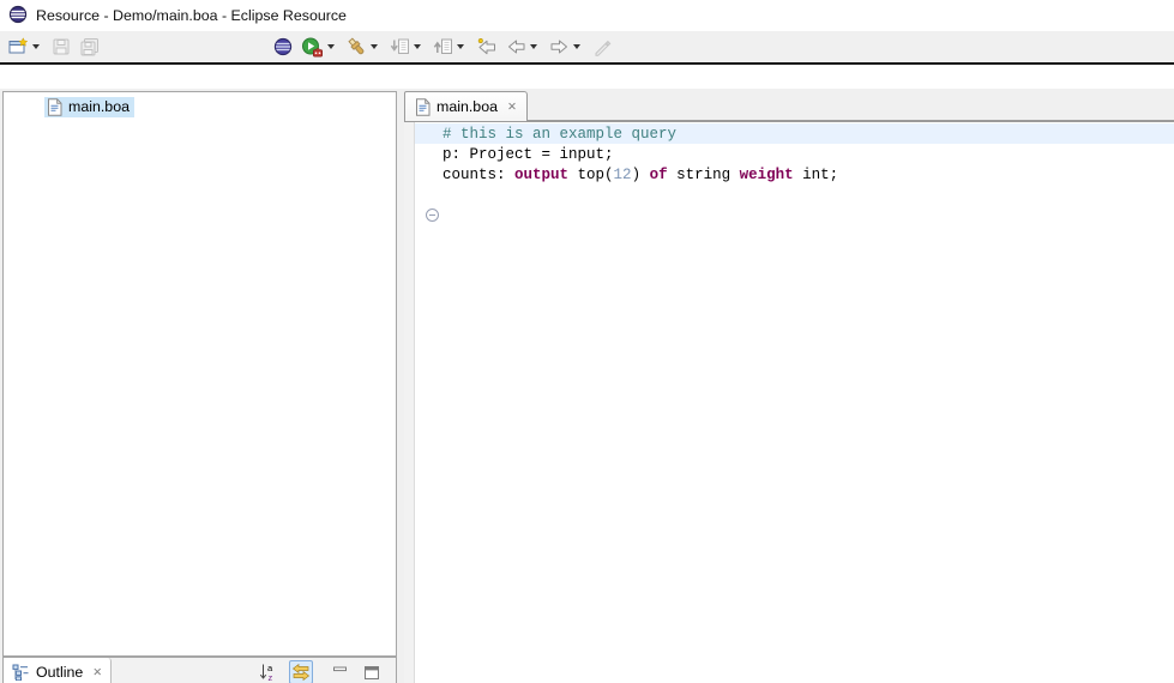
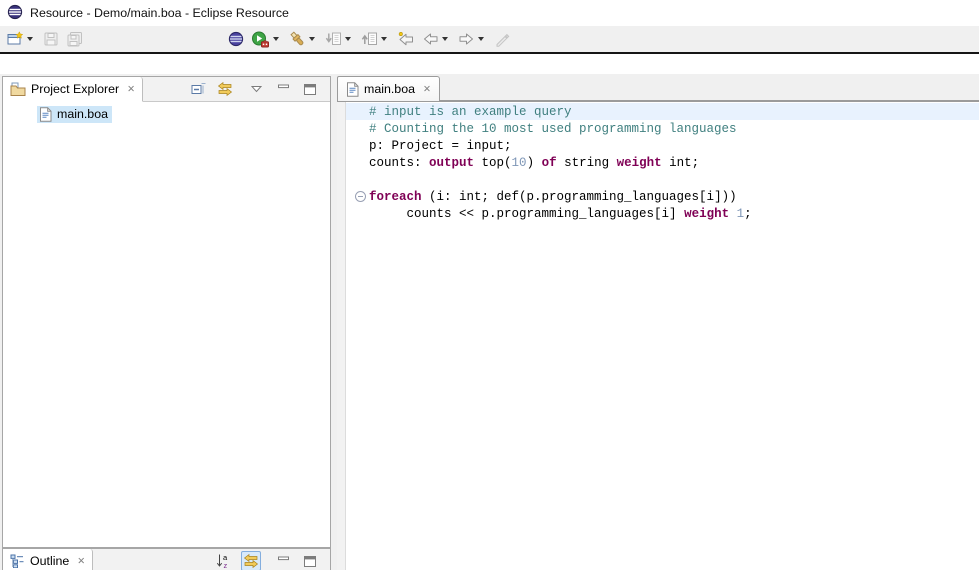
  Resource - Demo/main.boa - Eclipse Resource
+ Project Explorer
  main.boa
  Outline
  a
  z
  main.boa
- # this is an example query
+ # input is an example query
+ # Counting the 10 most used programming languages
  p: Project = input;
- counts: output top(12) of string weight int;
+ counts: output top(10) of string weight int;
+ foreach (i: int; def(p.programming_languages[i]))
+ counts << p.programming_languages[i] weight 1;
